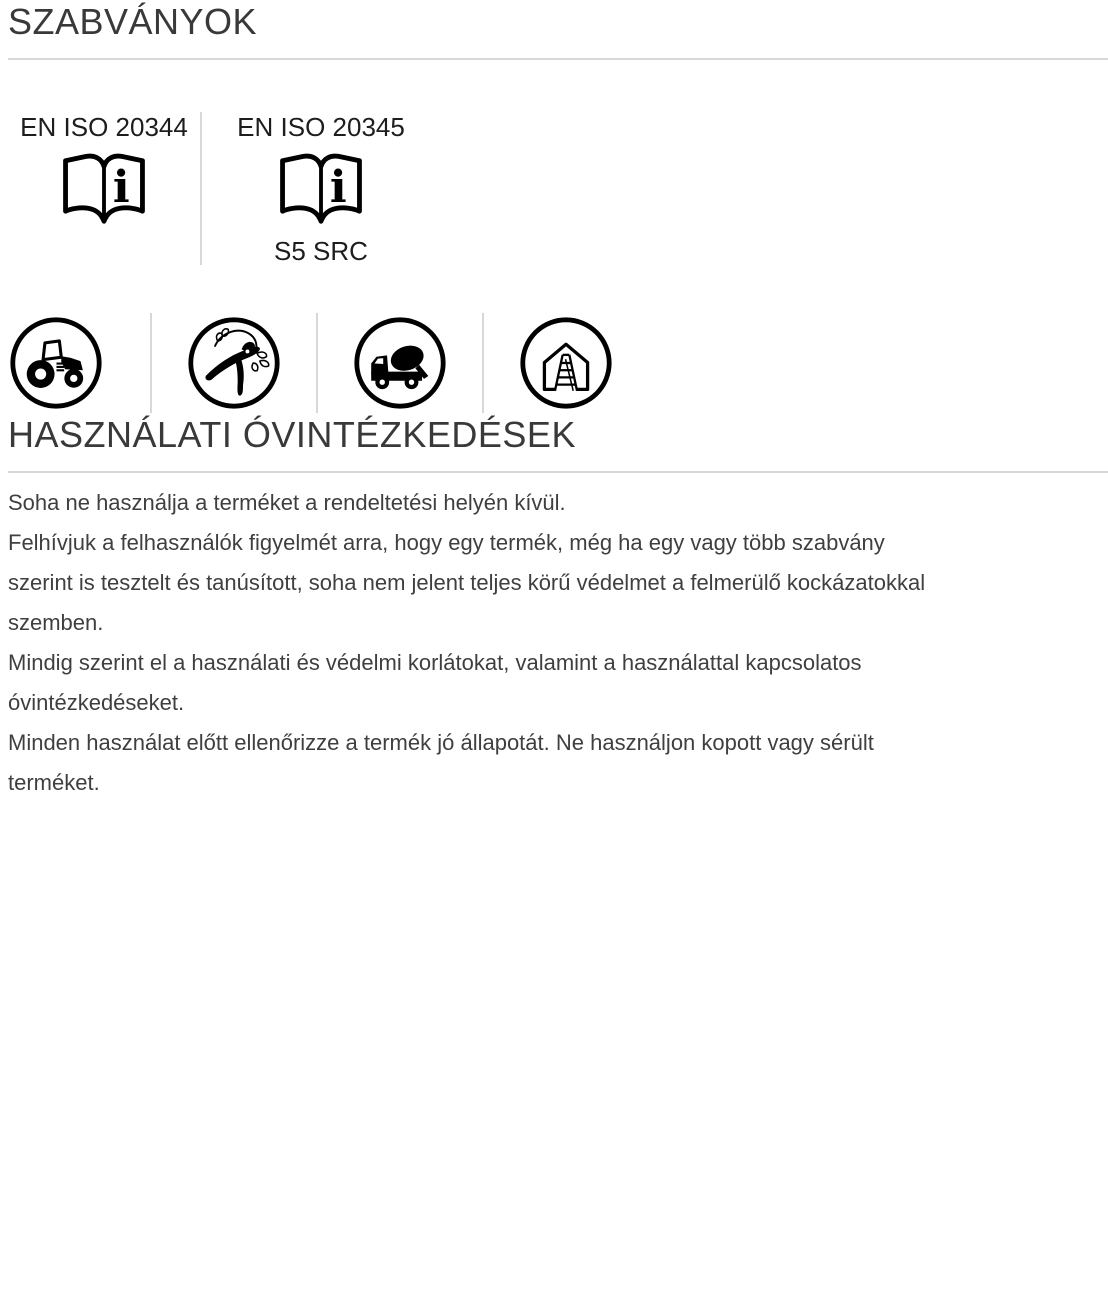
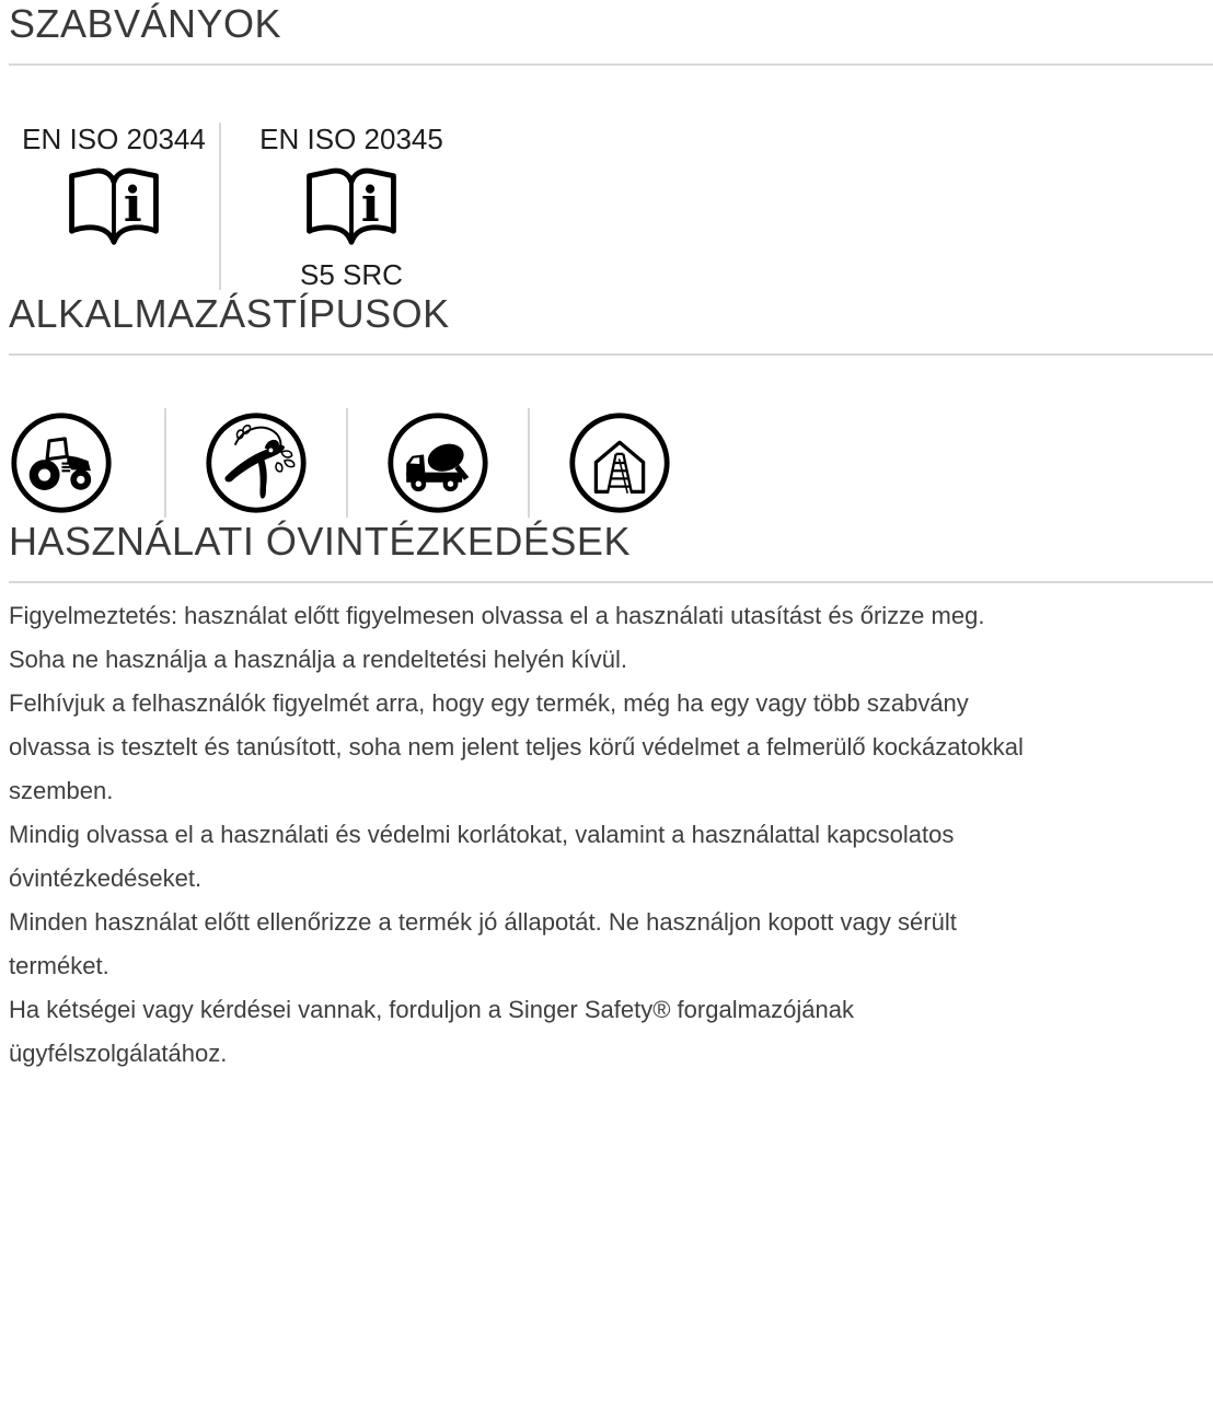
  SZABVÁNYOK
  EN ISO 20344
  i
  EN ISO 20345
  i
  S5 SRC
+ ALKALMAZÁSTÍPUSOK
  HASZNÁLATI ÓVINTÉZKEDÉSEK
+ Figyelmeztetés: használat előtt figyelmesen olvassa el a használati utasítást és őrizze meg.
- Soha ne használja a terméket a rendeltetési helyén kívül.
+ Soha ne használja a használja a rendeltetési helyén kívül.
- Felhívjuk a felhasználók figyelmét arra, hogy egy termék, még ha egy vagy több szabvány szerint is tesztelt és tanúsított, soha nem jelent teljes körű védelmet a felmerülő kockázatokkal szemben.
+ Felhívjuk a felhasználók figyelmét arra, hogy egy termék, még ha egy vagy több szabvány olvassa is tesztelt és tanúsított, soha nem jelent teljes körű védelmet a felmerülő kockázatokkal szemben.
- Mindig szerint el a használati és védelmi korlátokat, valamint a használattal kapcsolatos óvintézkedéseket.
+ Mindig olvassa el a használati és védelmi korlátokat, valamint a használattal kapcsolatos óvintézkedéseket.
  Minden használat előtt ellenőrizze a termék jó állapotát. Ne használjon kopott vagy sérült terméket.
+ Ha kétségei vagy kérdései vannak, forduljon a Singer Safety® forgalmazójának ügyfélszolgálatához.
